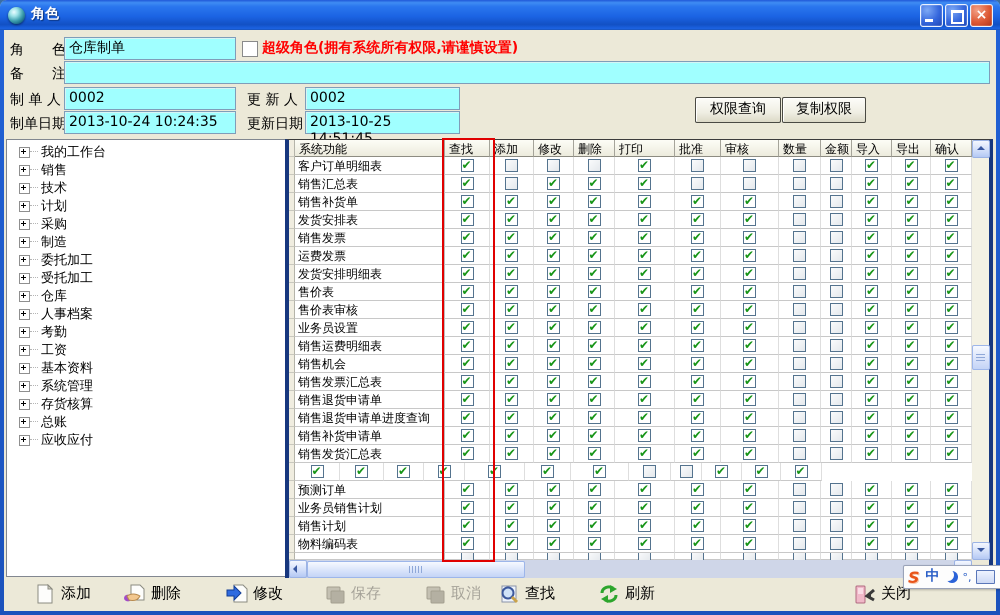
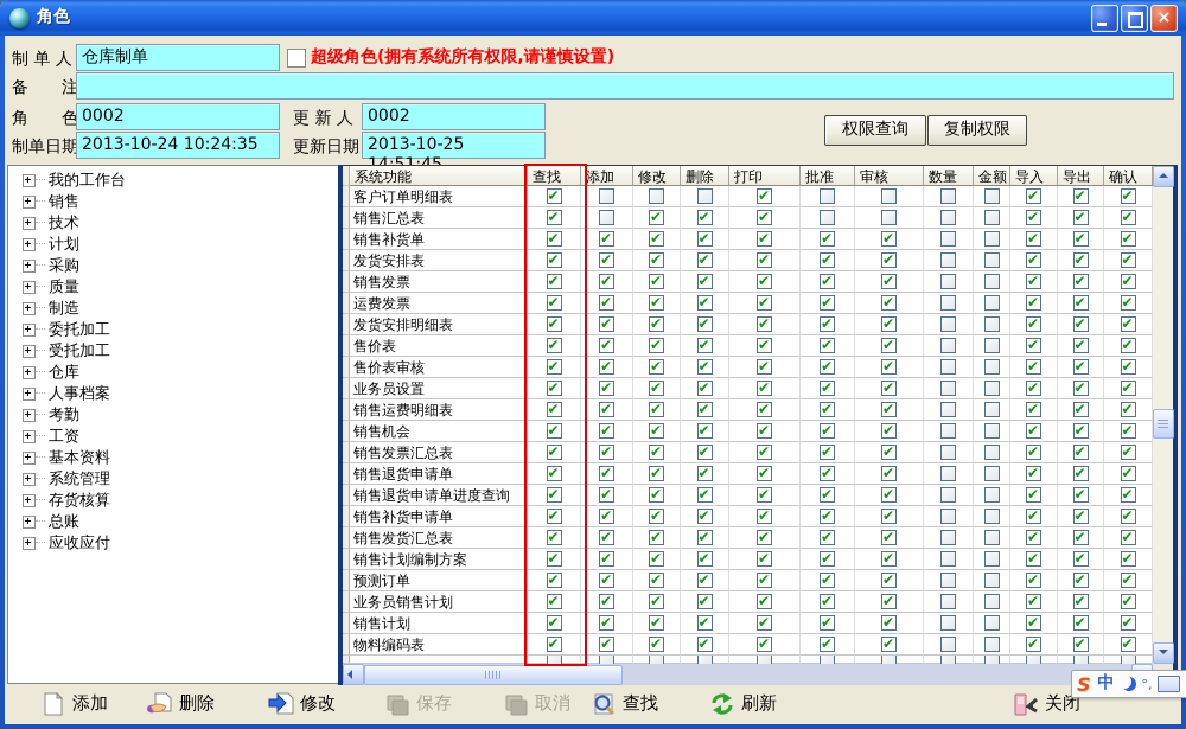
  角色
  ×
- 角 色
+ 制 单 人
  仓库制单
  超级角色(拥有系统所有权限,请谨慎设置)
  备 注
- 制 单 人
+ 角 色
  0002
  更 新 人
  0002
  制单日期
  2013-10-24 10:24:35
  更新日期
  权限查询
  复制权限
  我的工作台
  销售
  技术
  计划
  采购
+ 质量
  制造
  委托加工
  受托加工
  仓库
  人事档案
  考勤
  工资
  基本资料
  系统管理
  存货核算
  总账
  应收应付
  系统功能
  查找
  添加
  修改
  删除
  打印
  批准
  审核
  数量
  金额
  导入
  导出
  确认
  客户订单明细表
  销售汇总表
  销售补货单
  发货安排表
  销售发票
  运费发票
  发货安排明细表
  售价表
  售价表审核
  业务员设置
  销售运费明细表
  销售机会
  销售发票汇总表
  销售退货申请单
  销售退货申请单进度查询
  销售补货申请单
  销售发货汇总表
+ 销售计划编制方案
  预测订单
  业务员销售计划
  销售计划
  物料编码表
  添加
  删除
  修改
  保存
  取消
  查找
  刷新
  关闭
  S
  中
  °,
